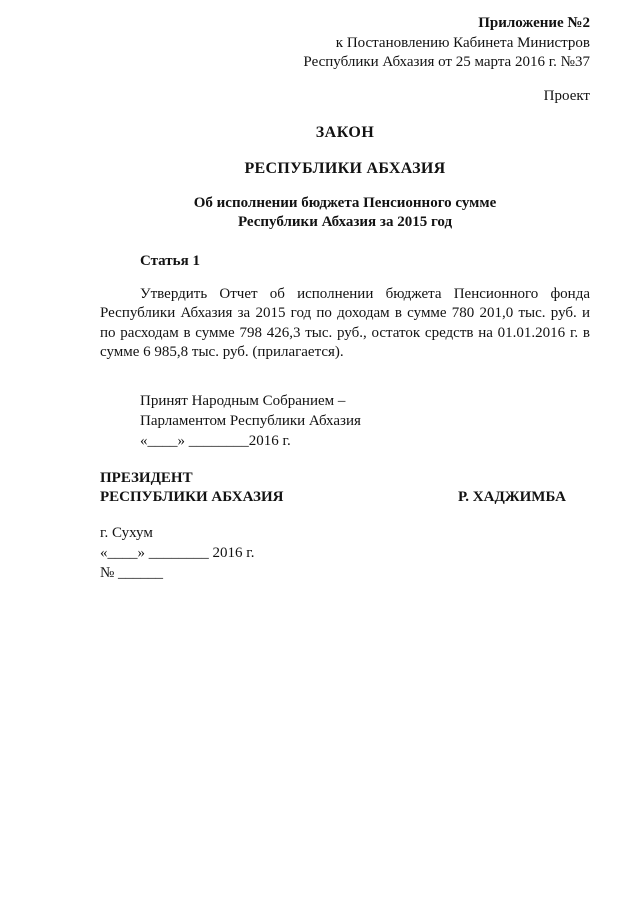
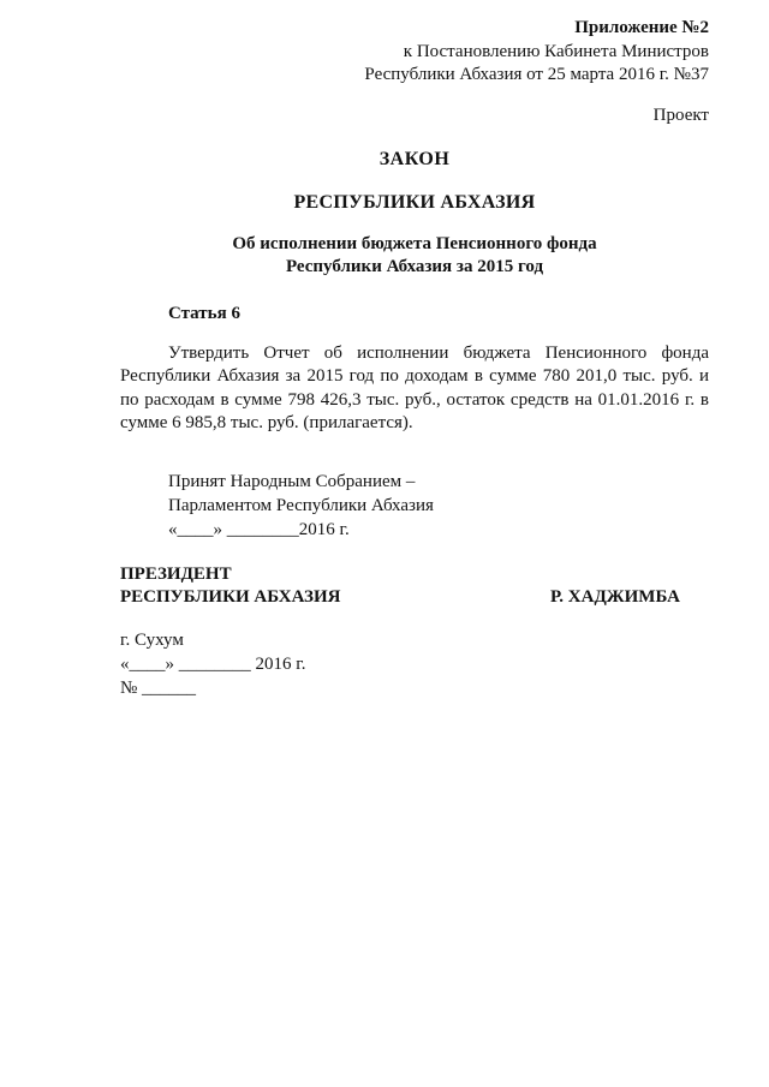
  Приложение №2
  к Постановлению Кабинета Министров
  Республики Абхазия от 25 марта 2016 г. №37
  Проект
  ЗАКОН
  РЕСПУБЛИКИ АБХАЗИЯ
- Об исполнении бюджета Пенсионного сумме
+ Об исполнении бюджета Пенсионного фонда
  Республики Абхазия за 2015 год
- Статья 1
+ Статья 6
  Утвердить Отчет об исполнении бюджета Пенсионного фонда Республики Абхазия за 2015 год по доходам в сумме 780 201,0 тыс. руб. и по расходам в сумме 798 426,3 тыс. руб., остаток средств на 01.01.2016 г. в сумме 6 985,8 тыс. руб. (прилагается).
  Принят Народным Собранием –
  Парламентом Республики Абхазия
  «____» ________2016 г.
  ПРЕЗИДЕНТ
  РЕСПУБЛИКИ АБХАЗИЯ
  Р. ХАДЖИМБА
  г. Сухум
  «____» ________ 2016 г.
  № ______
